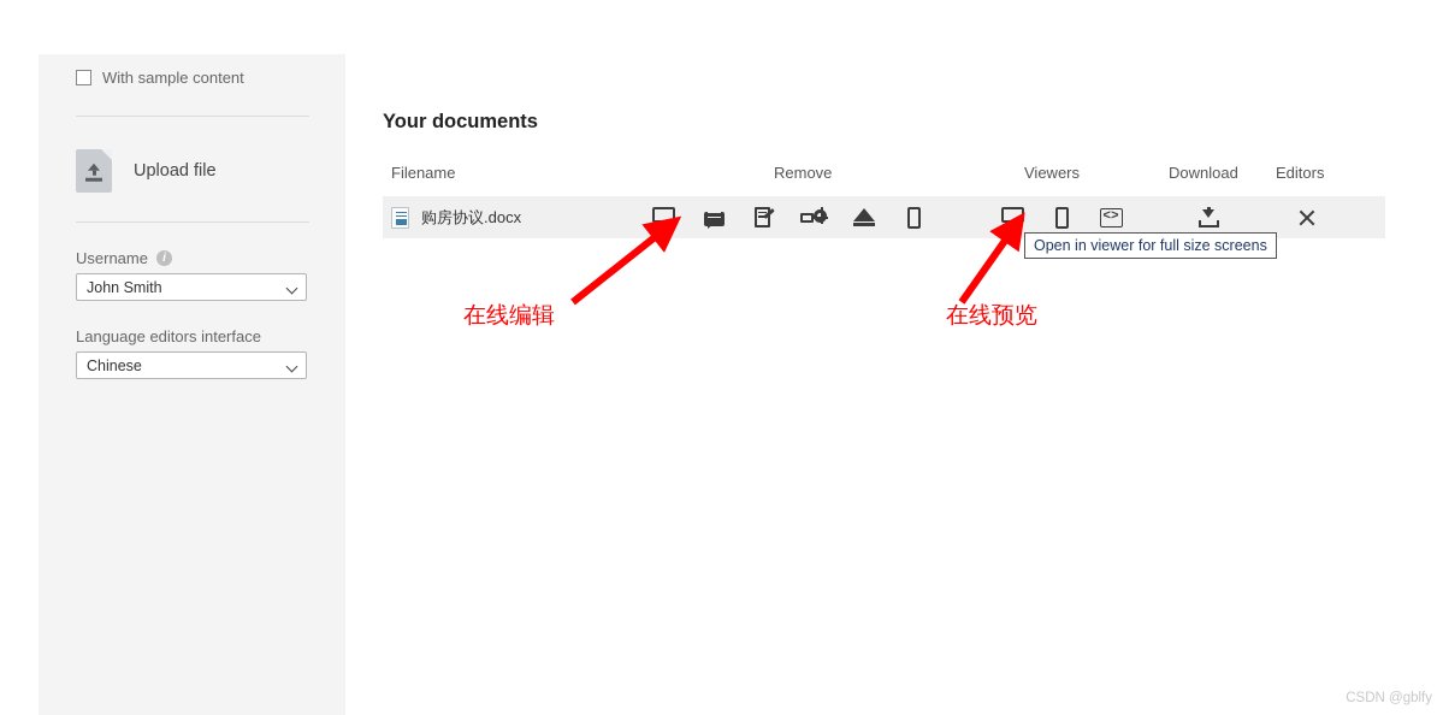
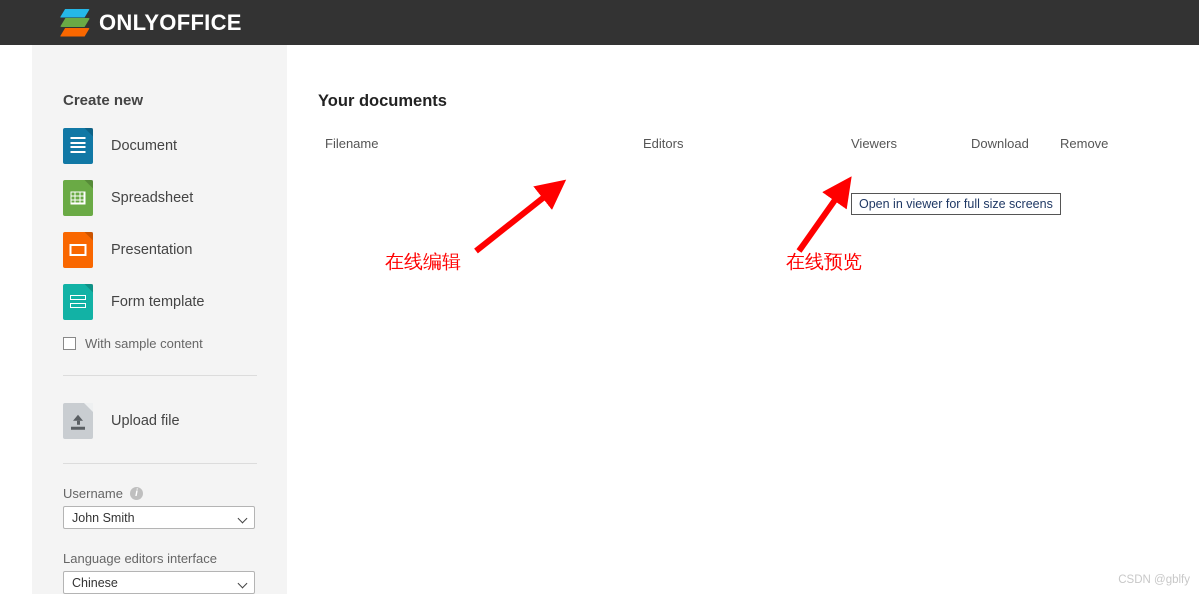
+ ONLYOFFICE
+ Create new
+ Document
+ Spreadsheet
+ Presentation
+ Form template
  With sample content
  Upload file
  Username
  i
  John Smith
  Language editors interface
  Chinese
  Your documents
  Filename
- Remove
+ Editors
  Viewers
  Download
- Editors
+ Remove
- 购房协议.docx
- <>
  Open in viewer for full size screens
  在线编辑
  在线预览
  CSDN @gblfy
